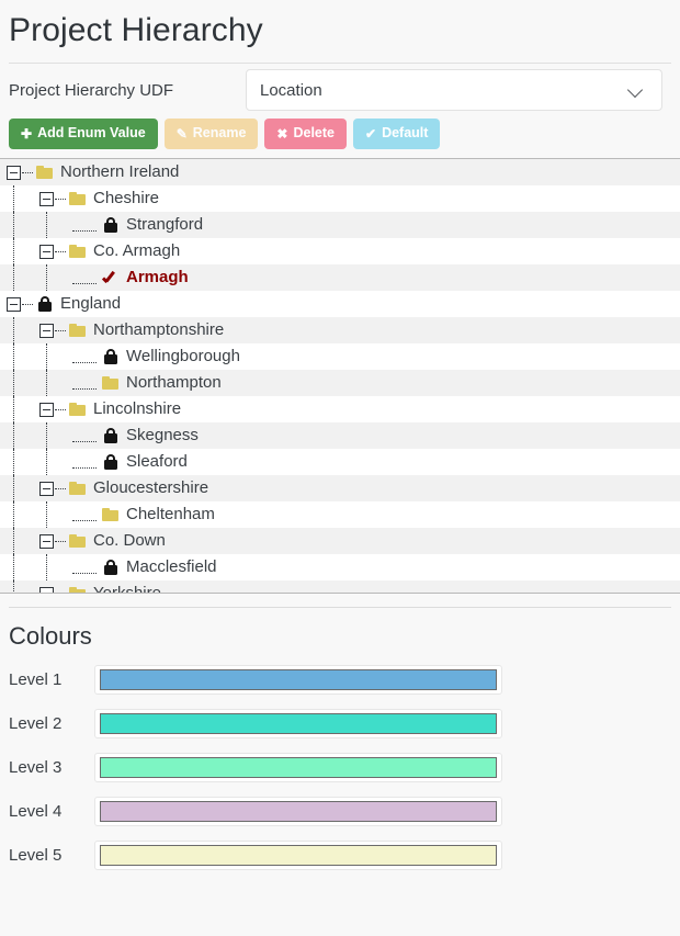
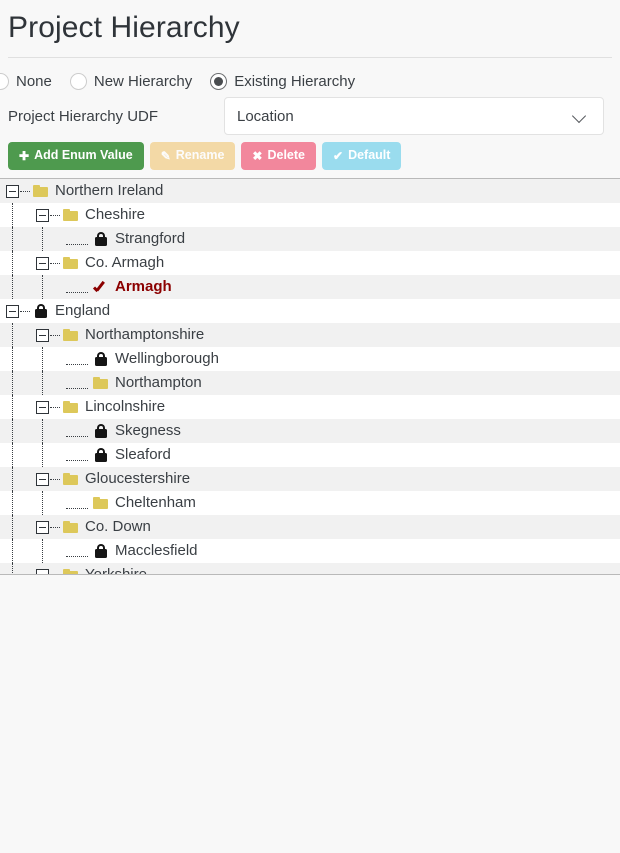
  Project Hierarchy
+ None
+ New Hierarchy
+ Existing Hierarchy
  Project Hierarchy UDF
  Location
  ✚
  Add Enum Value
  ✎
  Rename
  ✖
  Delete
  ✔
  Default
  Northern Ireland
  Cheshire
  Strangford
  Co. Armagh
  Armagh
  England
  Northamptonshire
  Wellingborough
  Northampton
  Lincolnshire
  Skegness
  Sleaford
  Gloucestershire
  Cheltenham
  Co. Down
  Macclesfield
- Colours
- Level 1
- Level 2
- Level 3
- Level 4
- Level 5
